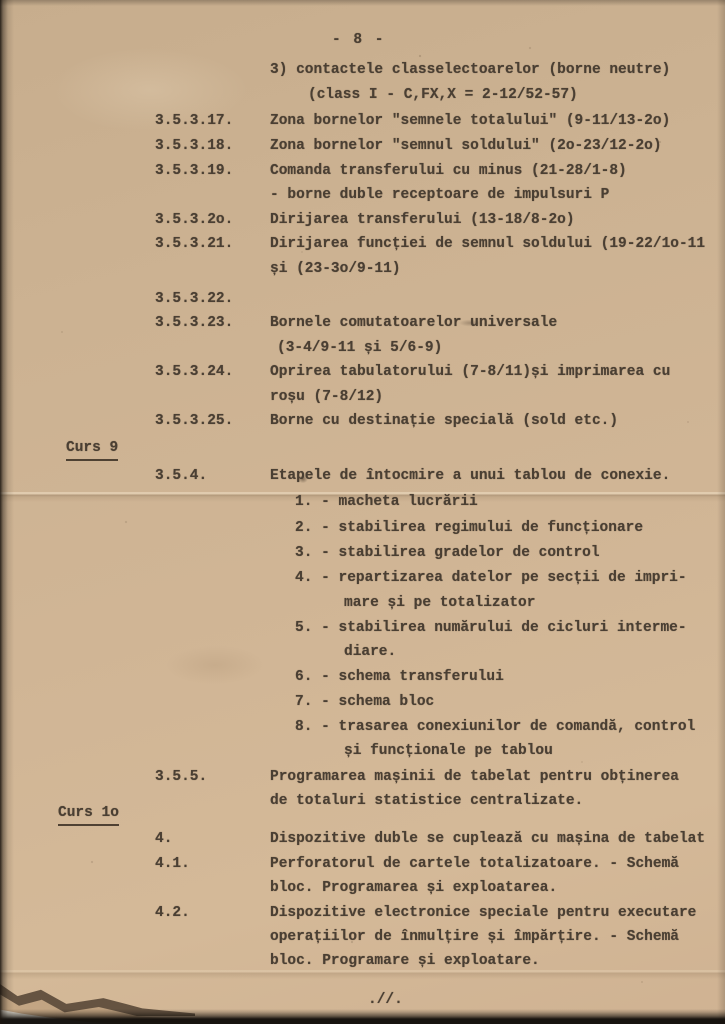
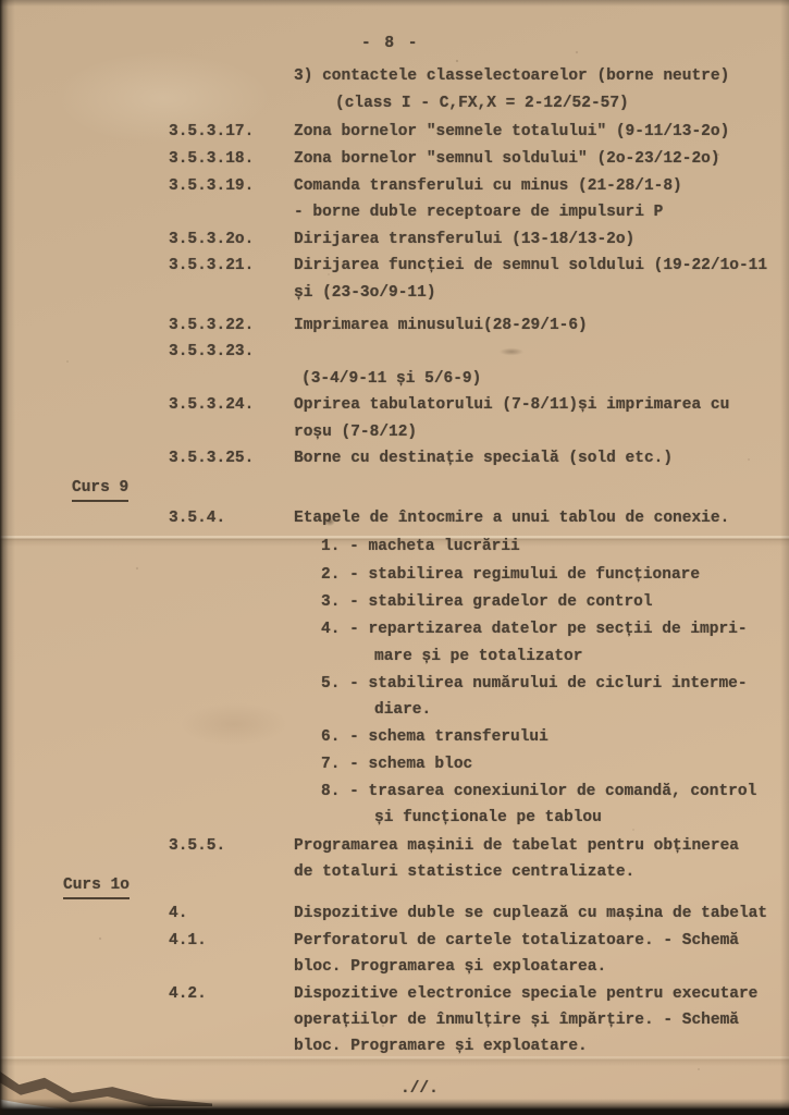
  - 8 -
  3) contactele classelectoarelor (borne neutre)
  (class I - C,FX,X = 2-12/52-57)
  3.5.3.17.
  Zona bornelor "semnele totalului" (9-11/13-2o)
  3.5.3.18.
  Zona bornelor "semnul soldului" (2o-23/12-2o)
  3.5.3.19.
  Comanda transferului cu minus (21-28/1-8)
  - borne duble receptoare de impulsuri P
  3.5.3.2o.
- Dirijarea transferului (13-18/8-2o)
+ Dirijarea transferului (13-18/13-2o)
  3.5.3.21.
  Dirijarea funcției de semnul soldului (19-22/1o-11
  și (23-3o/9-11)
  3.5.3.22.
+ Imprimarea minusului(28-29/1-6)
  3.5.3.23.
- Bornele comutatoarelor universale
  (3-4/9-11 și 5/6-9)
  3.5.3.24.
  Oprirea tabulatorului (7-8/11)și imprimarea cu
  roșu (7-8/12)
  3.5.3.25.
  Borne cu destinație specială (sold etc.)
  Curs 9
  3.5.4.
  Etapele de întocmire a unui tablou de conexie.
  1. - macheta lucrării
  2. - stabilirea regimului de funcționare
  3. - stabilirea gradelor de control
  4. - repartizarea datelor pe secții de impri-
  mare și pe totalizator
  5. - stabilirea numărului de cicluri interme-
  diare.
  6. - schema transferului
  7. - schema bloc
  8. - trasarea conexiunilor de comandă, control
  și funcționale pe tablou
  3.5.5.
  Programarea mașinii de tabelat pentru obținerea
  de totaluri statistice centralizate.
  Curs 1o
  4.
  Dispozitive duble se cuplează cu mașina de tabelat
  4.1.
  Perforatorul de cartele totalizatoare. - Schemă
  bloc. Programarea și exploatarea.
  4.2.
  Dispozitive electronice speciale pentru executare
  operațiilor de înmulțire și împărțire. - Schemă
  bloc. Programare și exploatare.
  .//.
